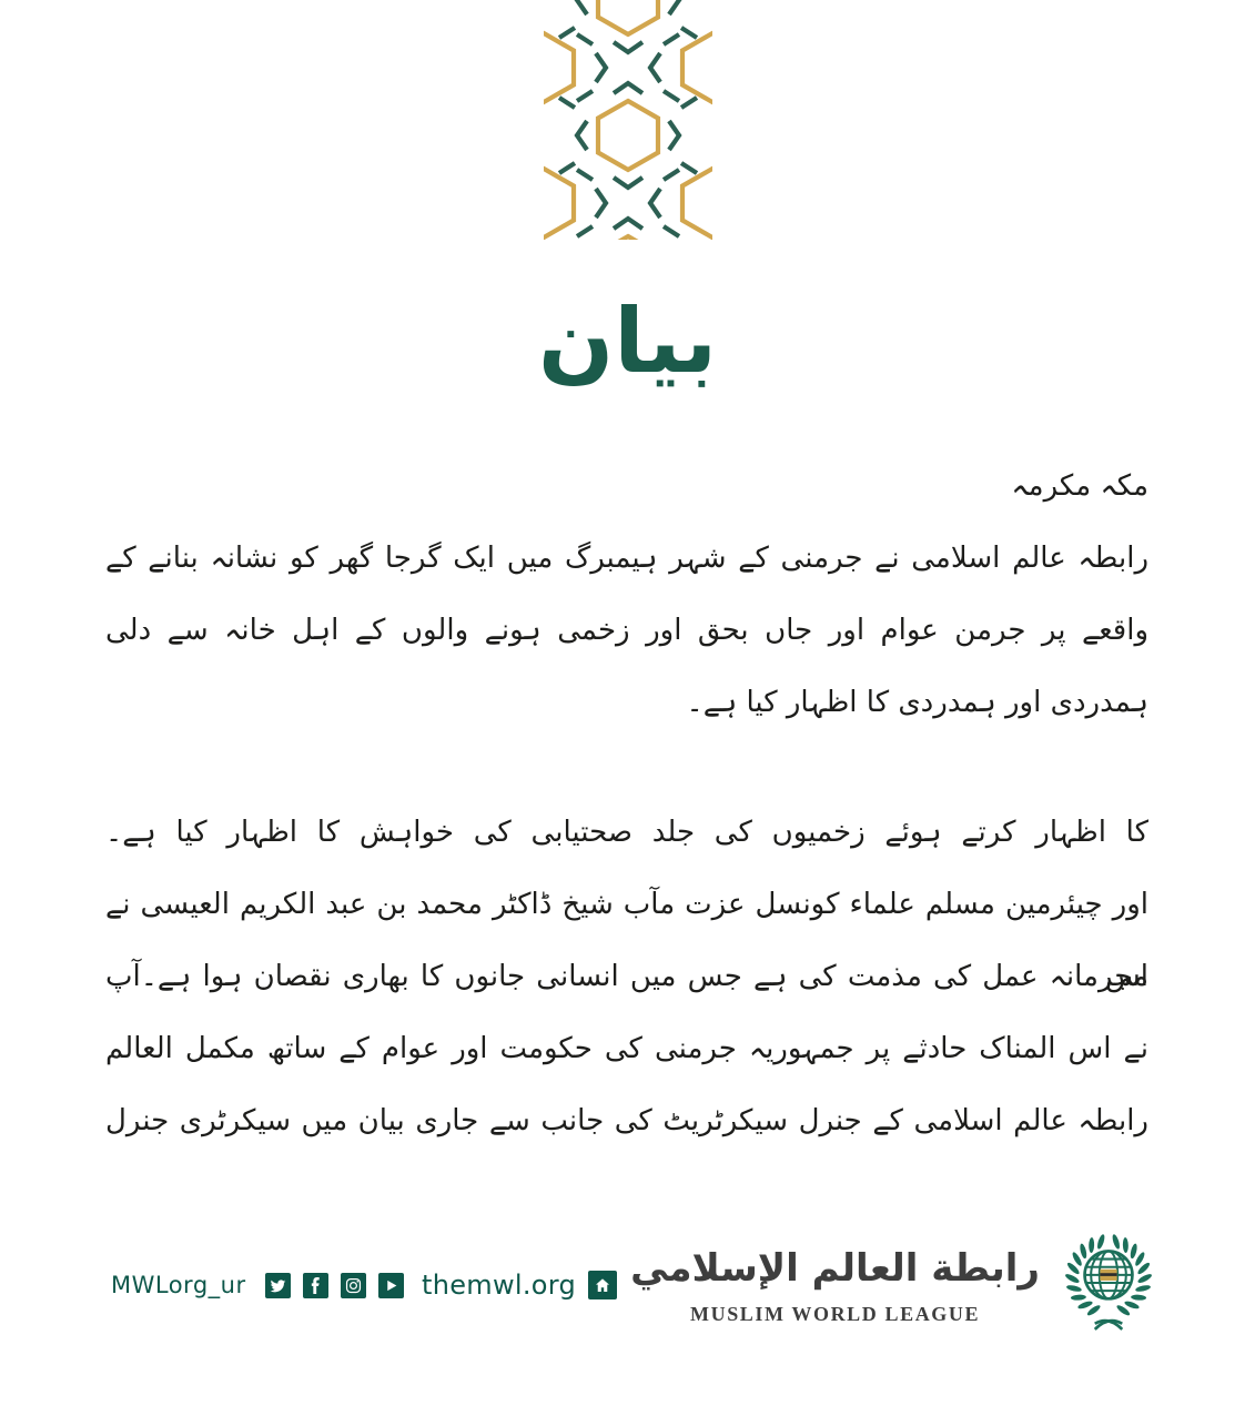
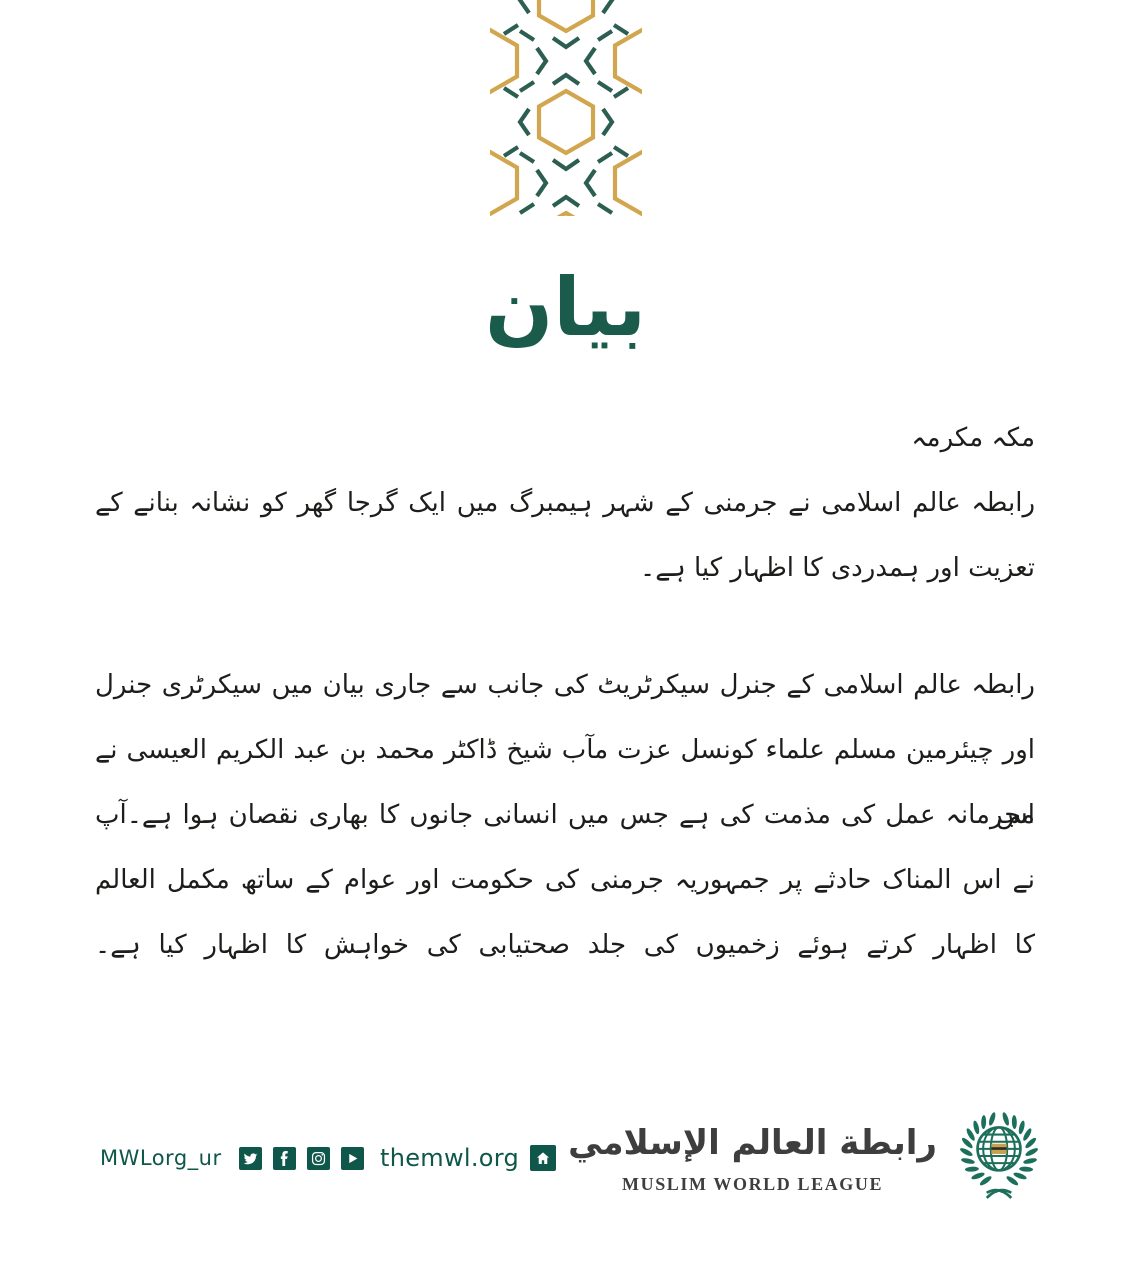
  بیان
  مکہ مکرمہ
  رابطہ عالم اسلامی نے جرمنی کے شہر ہیمبرگ میں ایک گرجا گھر کو نشانہ بنانے کے
- واقعے پر جرمن عوام اور جاں بحق اور زخمی ہونے والوں کے اہل خانہ سے دلی
- ہمدردی اور ہمدردی کا اظہار کیا ہے۔
+ تعزیت اور ہمدردی کا اظہار کیا ہے۔
- کا اظہار کرتے ہوئے زخمیوں کی جلد صحتیابی کی خواہش کا اظہار کیا ہے۔
+ رابطہ عالم اسلامی کے جنرل سیکرٹریٹ کی جانب سے جاری بیان میں سیکرٹری جنرل
  اور چیئرمین مسلم علماء کونسل عزت مآب شیخ ڈاکٹر محمد بن عبد الکریم العیسی نے اس
  مجرمانہ عمل کی مذمت کی ہے جس میں انسانی جانوں کا بھاری نقصان ہوا ہے۔آپ
  نے اس المناک حادثے پر جمہوریہ جرمنی کی حکومت اور عوام کے ساتھ مکمل العالم
- رابطہ عالم اسلامی کے جنرل سیکرٹریٹ کی جانب سے جاری بیان میں سیکرٹری جنرل
+ کا اظہار کرتے ہوئے زخمیوں کی جلد صحتیابی کی خواہش کا اظہار کیا ہے۔
  MWLorg_ur
  themwl.org
  رابطة العالم الإسلامي
  MUSLIM WORLD LEAGUE
